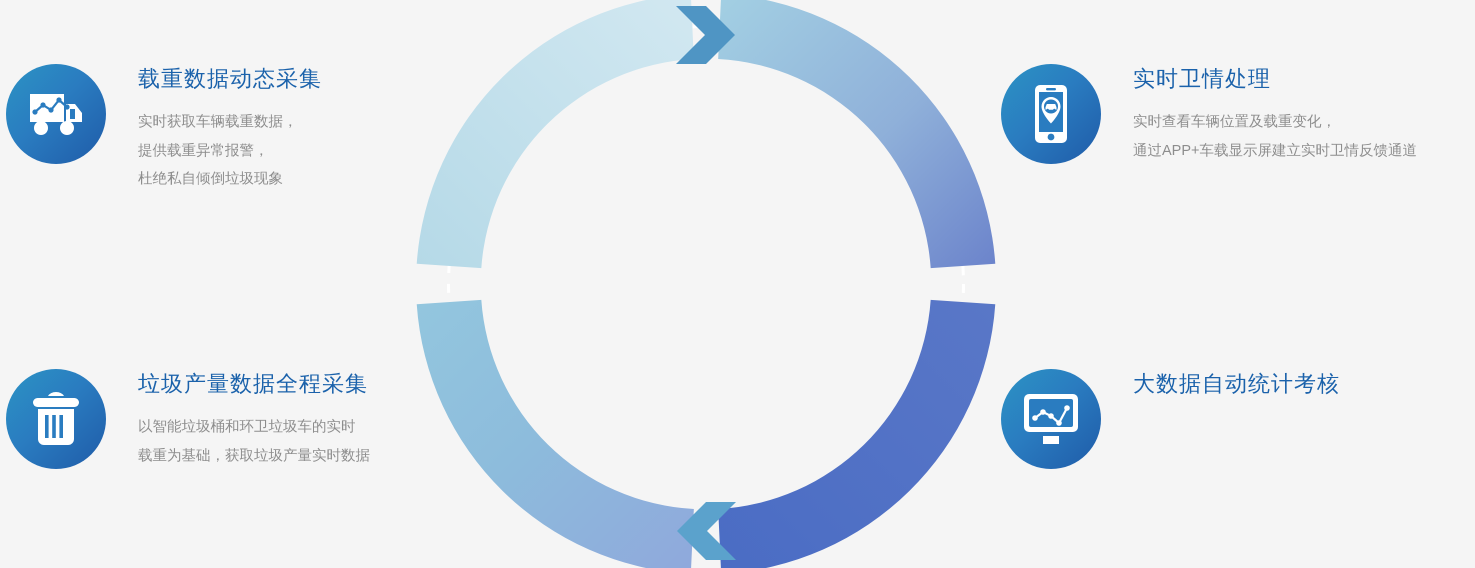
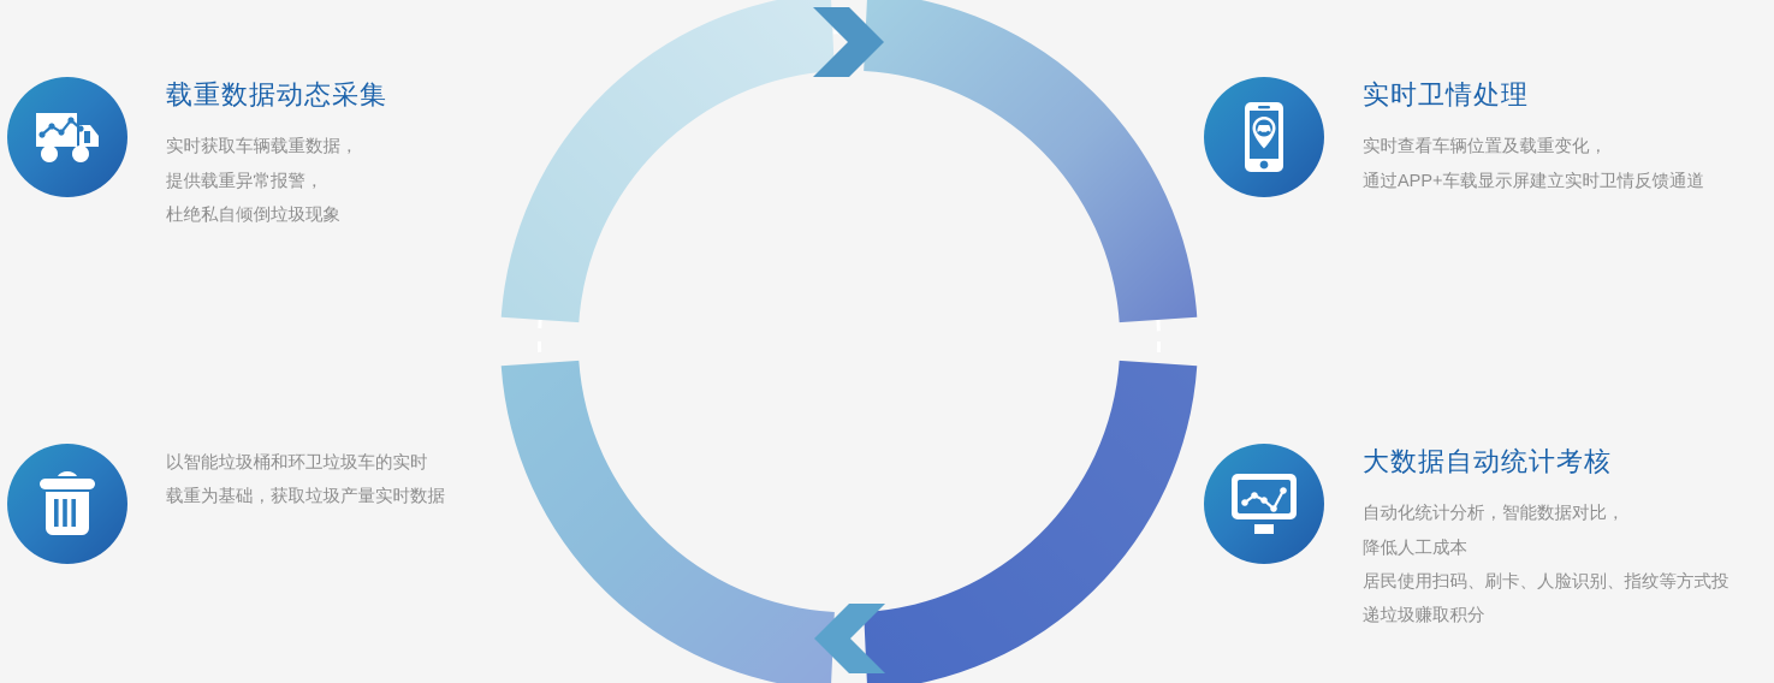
  载重数据动态采集
  实时获取车辆载重数据，
  提供载重异常报警，
  杜绝私自倾倒垃圾现象
  实时卫情处理
  实时查看车辆位置及载重变化，
  通过APP+车载显示屏建立实时卫情反馈通道
- 垃圾产量数据全程采集
  以智能垃圾桶和环卫垃圾车的实时
  载重为基础，获取垃圾产量实时数据
  大数据自动统计考核
+ 自动化统计分析，智能数据对比，
+ 降低人工成本
+ 居民使用扫码、刷卡、人脸识别、指纹等方式投
+ 递垃圾赚取积分
